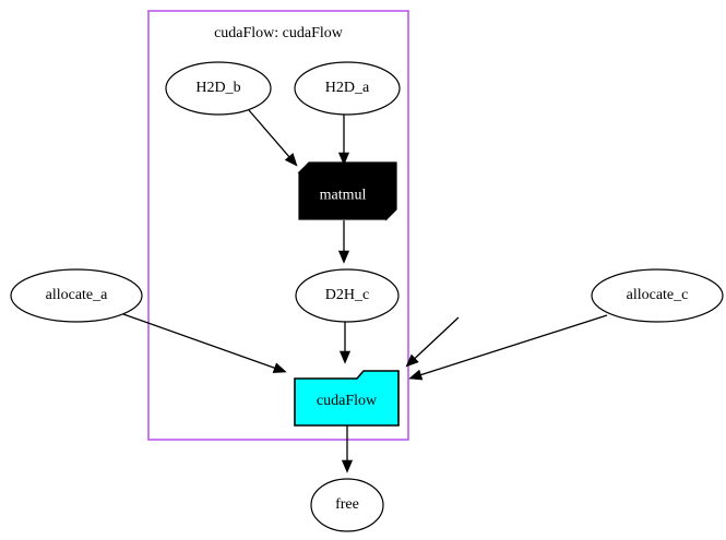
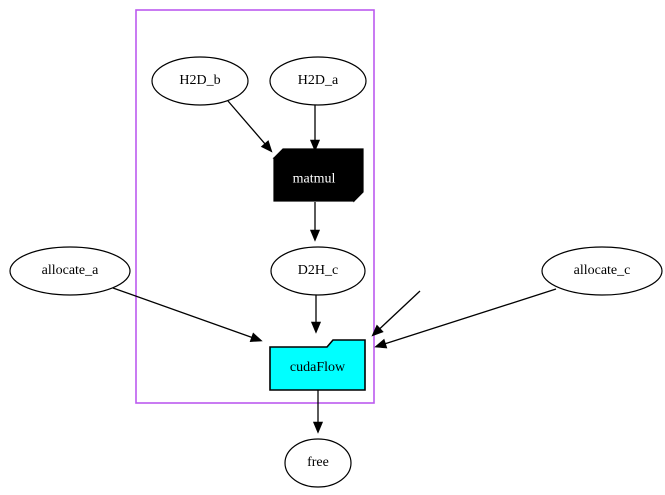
- cudaFlow: cudaFlow
  H2D_b
  H2D_a
  matmul
  D2H_c
  allocate_a
  allocate_c
  cudaFlow
  free
